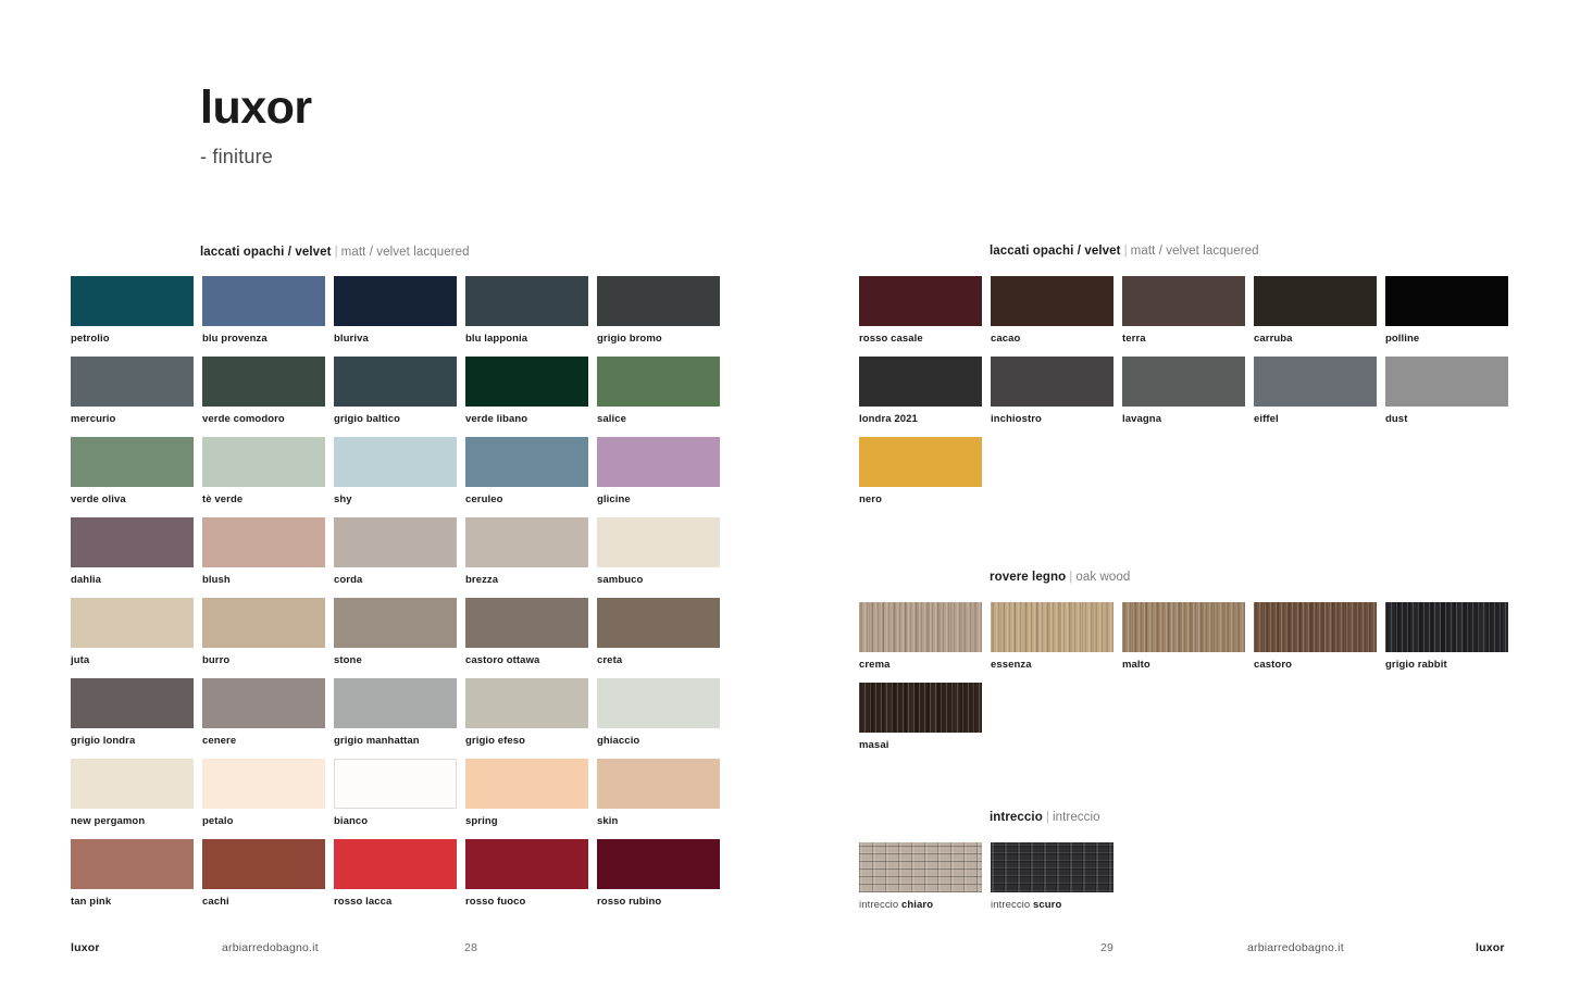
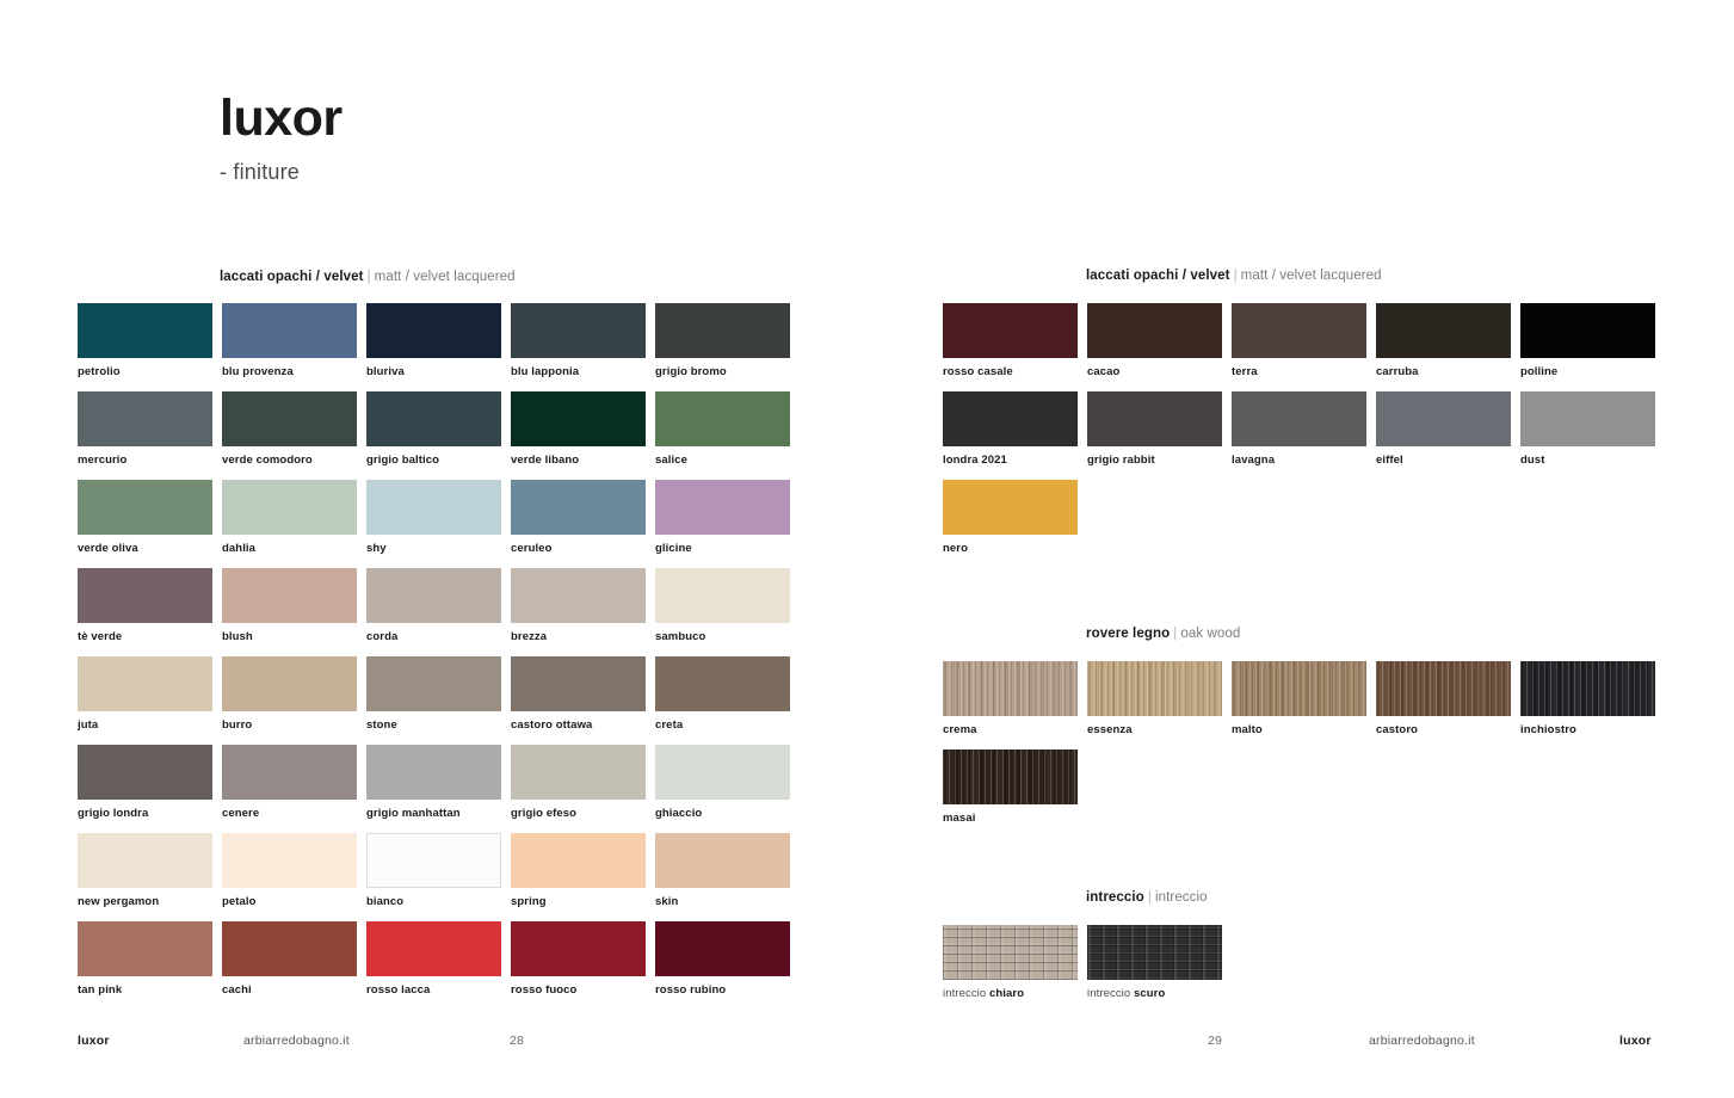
  luxor
  - finiture
  laccati opachi / velvet | matt / velvet lacquered
  petrolio
  blu provenza
  bluriva
  blu lapponia
  grigio bromo
  mercurio
  verde comodoro
  grigio baltico
  verde libano
  salice
  verde oliva
- tè verde
+ dahlia
  shy
  ceruleo
  glicine
- dahlia
+ tè verde
  blush
  corda
  brezza
  sambuco
  juta
  burro
  stone
  castoro ottawa
  creta
  grigio londra
  cenere
  grigio manhattan
  grigio efeso
  ghiaccio
  new pergamon
  petalo
  bianco
  spring
  skin
  tan pink
  cachi
  rosso lacca
  rosso fuoco
  rosso rubino
  luxor
  arbiarredobagno.it
  28
  laccati opachi / velvet | matt / velvet lacquered
  rosso casale
  cacao
  terra
  carruba
  polline
  londra 2021
- inchiostro
+ grigio rabbit
  lavagna
  eiffel
  dust
  nero
  rovere legno | oak wood
  crema
  essenza
  malto
  castoro
- grigio rabbit
+ inchiostro
  masai
  intreccio | intreccio
  intreccio chiaro
  intreccio scuro
  29
  arbiarredobagno.it
  luxor
